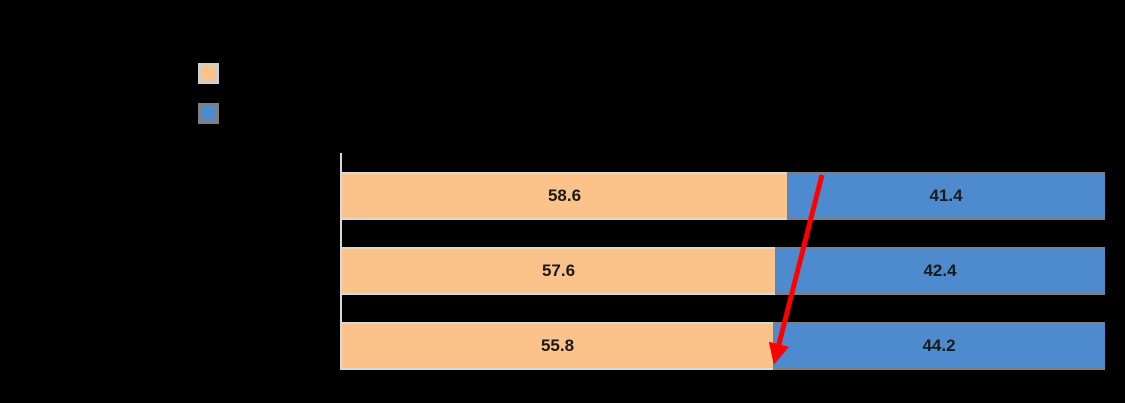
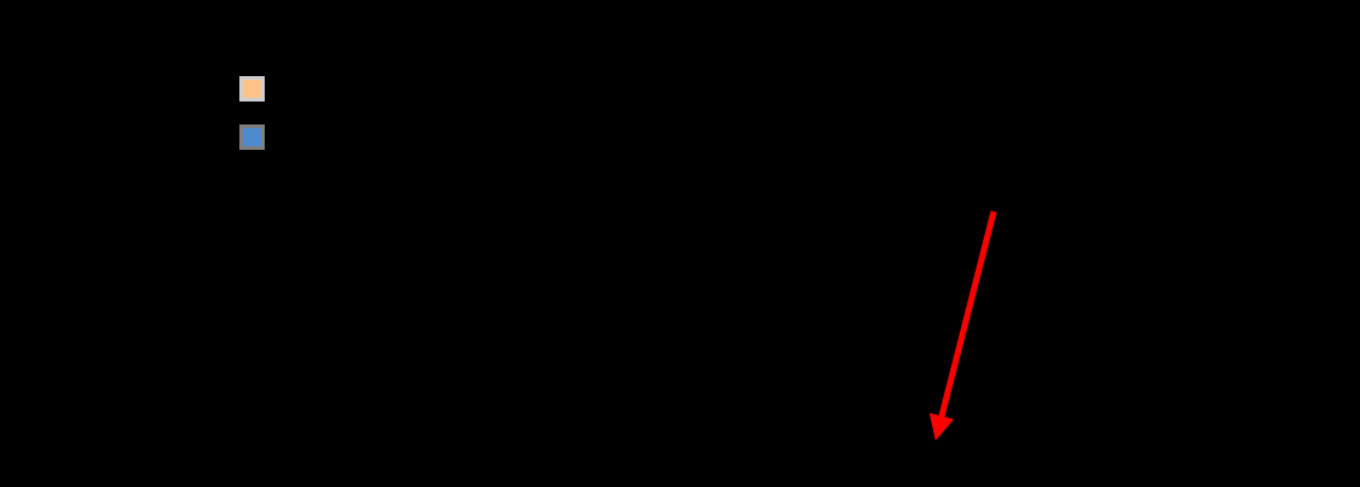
- 58.6
- 41.4
- 57.6
- 42.4
- 55.8
- 44.2
